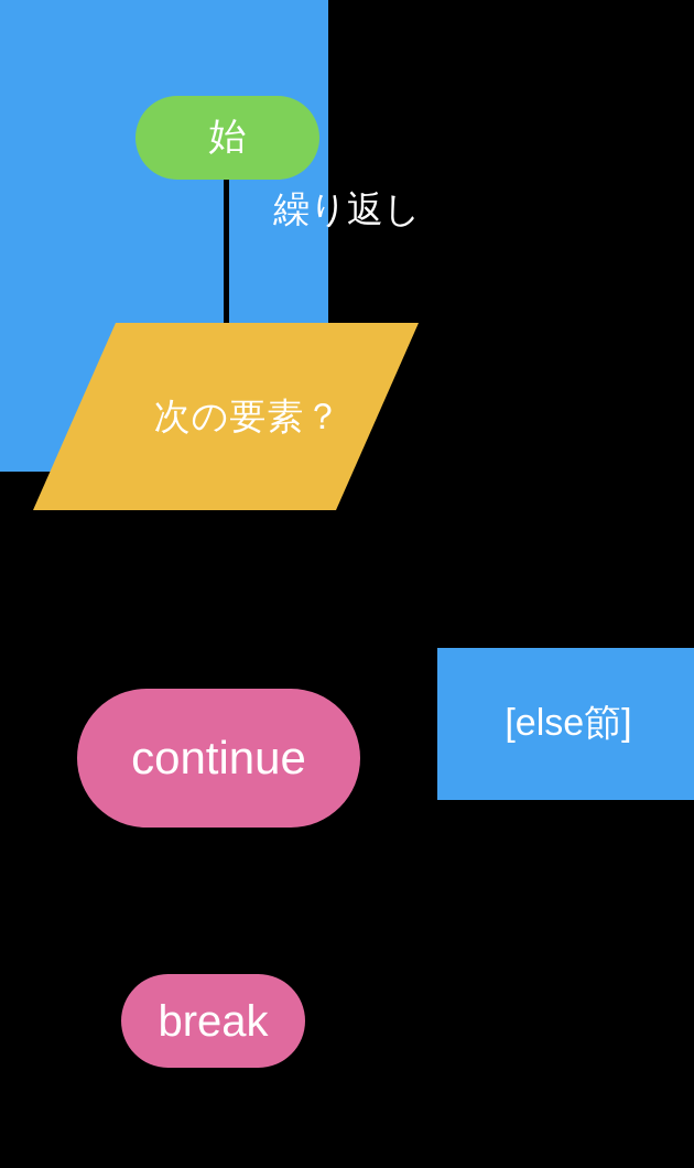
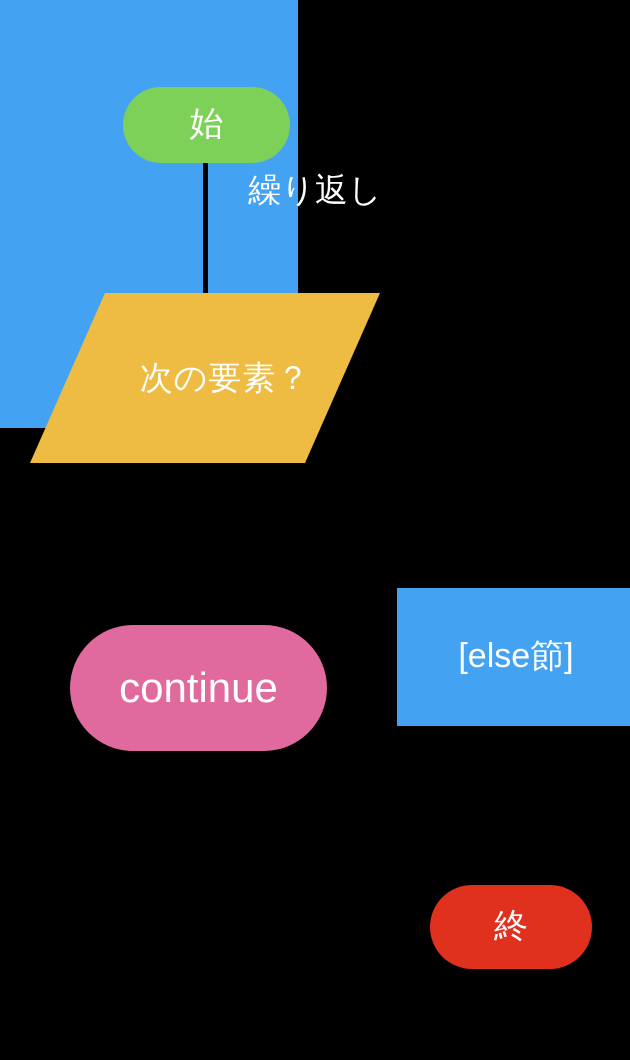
  始
  次の要素？
  繰り返し
  continue
- break
  [else節]
+ 終
